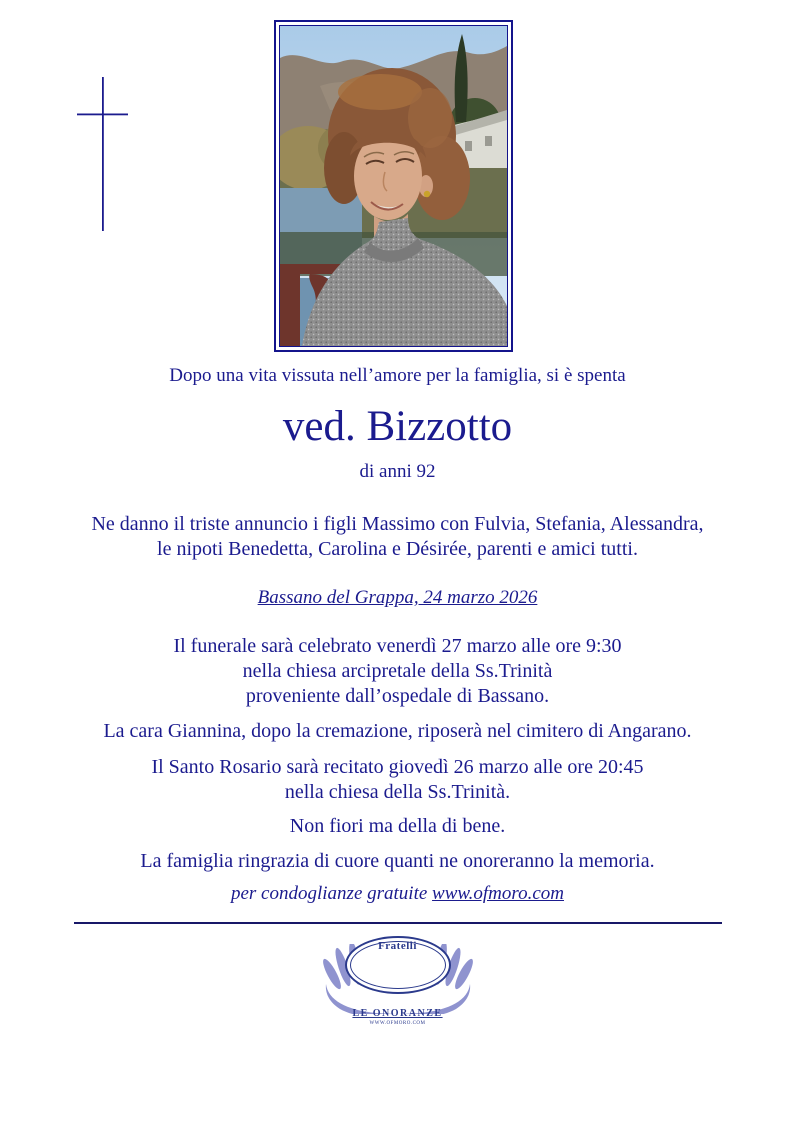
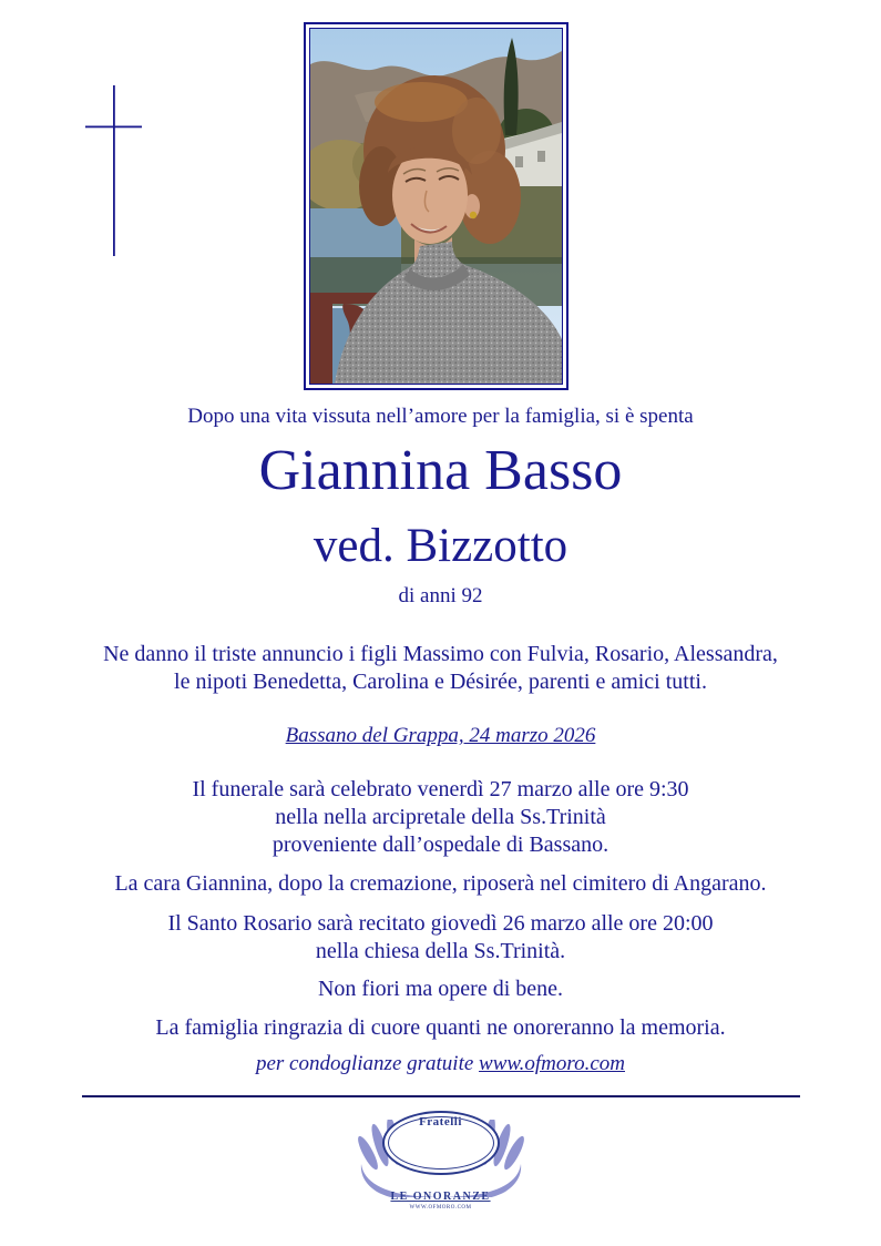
  Dopo una vita vissuta nell’amore per la famiglia, si è spenta
+ Giannina Basso
  ved. Bizzotto
  di anni 92
- Ne danno il triste annuncio i figli Massimo con Fulvia, Stefania, Alessandra,
+ Ne danno il triste annuncio i figli Massimo con Fulvia, Rosario, Alessandra,
  le nipoti Benedetta, Carolina e Désirée, parenti e amici tutti.
  Bassano del Grappa, 24 marzo 2026
  Il funerale sarà celebrato venerdì 27 marzo alle ore 9:30
- nella chiesa arcipretale della Ss.Trinità
+ nella nella arcipretale della Ss.Trinità
  proveniente dall’ospedale di Bassano.
  La cara Giannina, dopo la cremazione, riposerà nel cimitero di Angarano.
- Il Santo Rosario sarà recitato giovedì 26 marzo alle ore 20:45
+ Il Santo Rosario sarà recitato giovedì 26 marzo alle ore 20:00
  nella chiesa della Ss.Trinità.
- Non fiori ma della di bene.
+ Non fiori ma opere di bene.
  La famiglia ringrazia di cuore quanti ne onoreranno la memoria.
  per condoglianze gratuite www.ofmoro.com
  Fratelli
  LE ONORANZE
